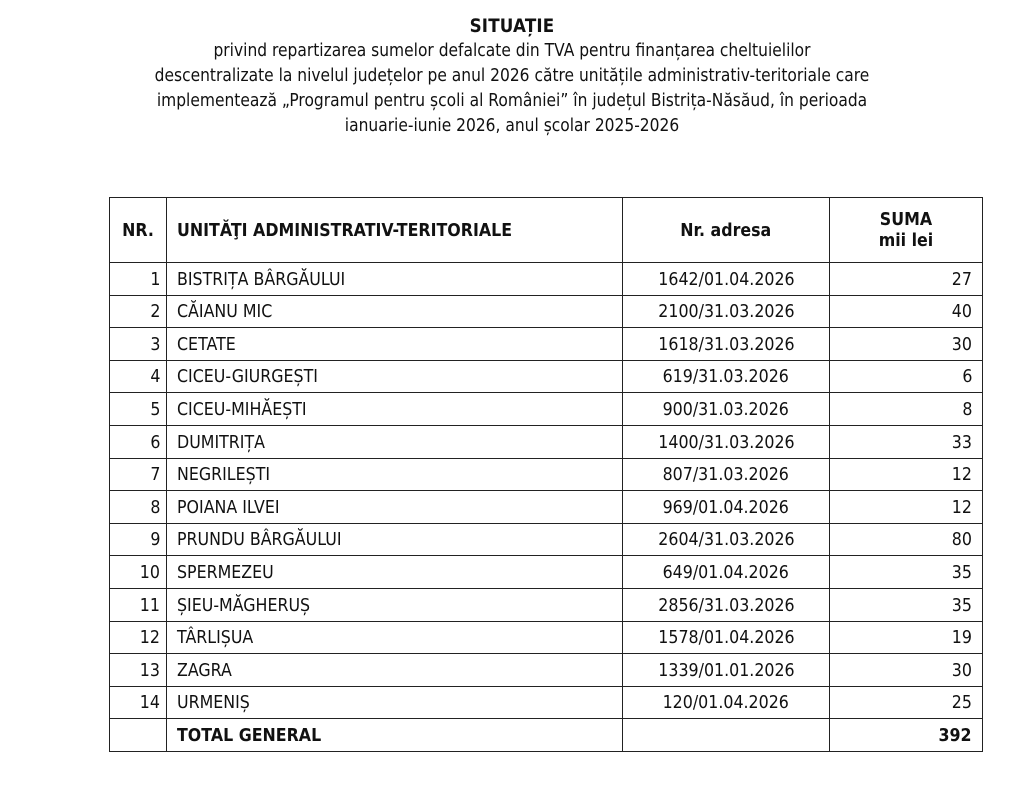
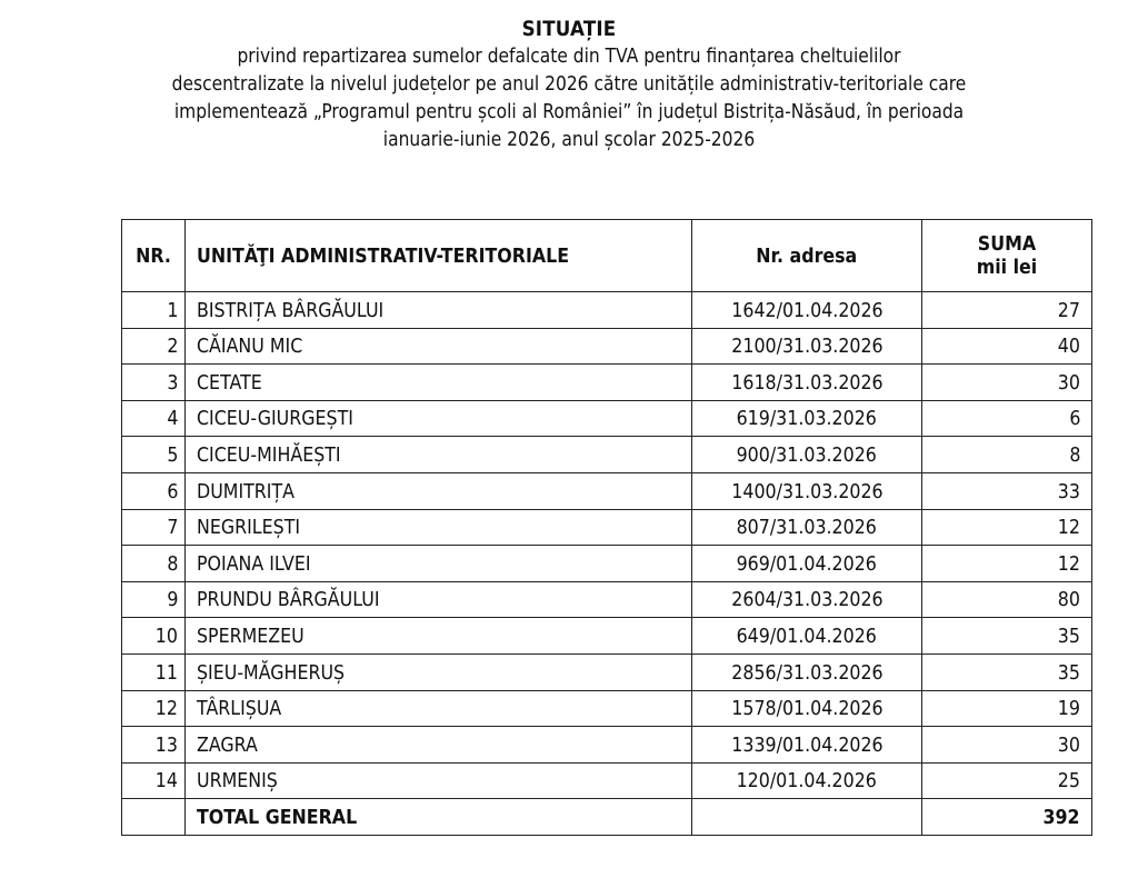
  SITUAȚIE
  privind repartizarea sumelor defalcate din TVA pentru finanțarea cheltuielilor
  descentralizate la nivelul județelor pe anul 2026 către unitățile administrativ-teritoriale care
  implementează „Programul pentru școli al României” în județul Bistrița-Năsăud, în perioada
  ianuarie-iunie 2026, anul școlar 2025-2026
  NR.	UNITĂŢI ADMINISTRATIV-TERITORIALE	Nr. adresa	SUMA mii lei
  1	BISTRIȚA BÂRGĂULUI	1642/01.04.2026	27
  2	CĂIANU MIC	2100/31.03.2026	40
  3	CETATE	1618/31.03.2026	30
  4	CICEU-GIURGEȘTI	619/31.03.2026	6
  5	CICEU-MIHĂEȘTI	900/31.03.2026	8
  6	DUMITRIȚA	1400/31.03.2026	33
  7	NEGRILEȘTI	807/31.03.2026	12
  8	POIANA ILVEI	969/01.04.2026	12
  9	PRUNDU BÂRGĂULUI	2604/31.03.2026	80
  10	SPERMEZEU	649/01.04.2026	35
  11	ȘIEU-MĂGHERUȘ	2856/31.03.2026	35
  12	TÂRLIȘUA	1578/01.04.2026	19
- 13	ZAGRA	1339/01.01.2026	30
+ 13	ZAGRA	1339/01.04.2026	30
  14	URMENIȘ	120/01.04.2026	25
  	TOTAL GENERAL		392
